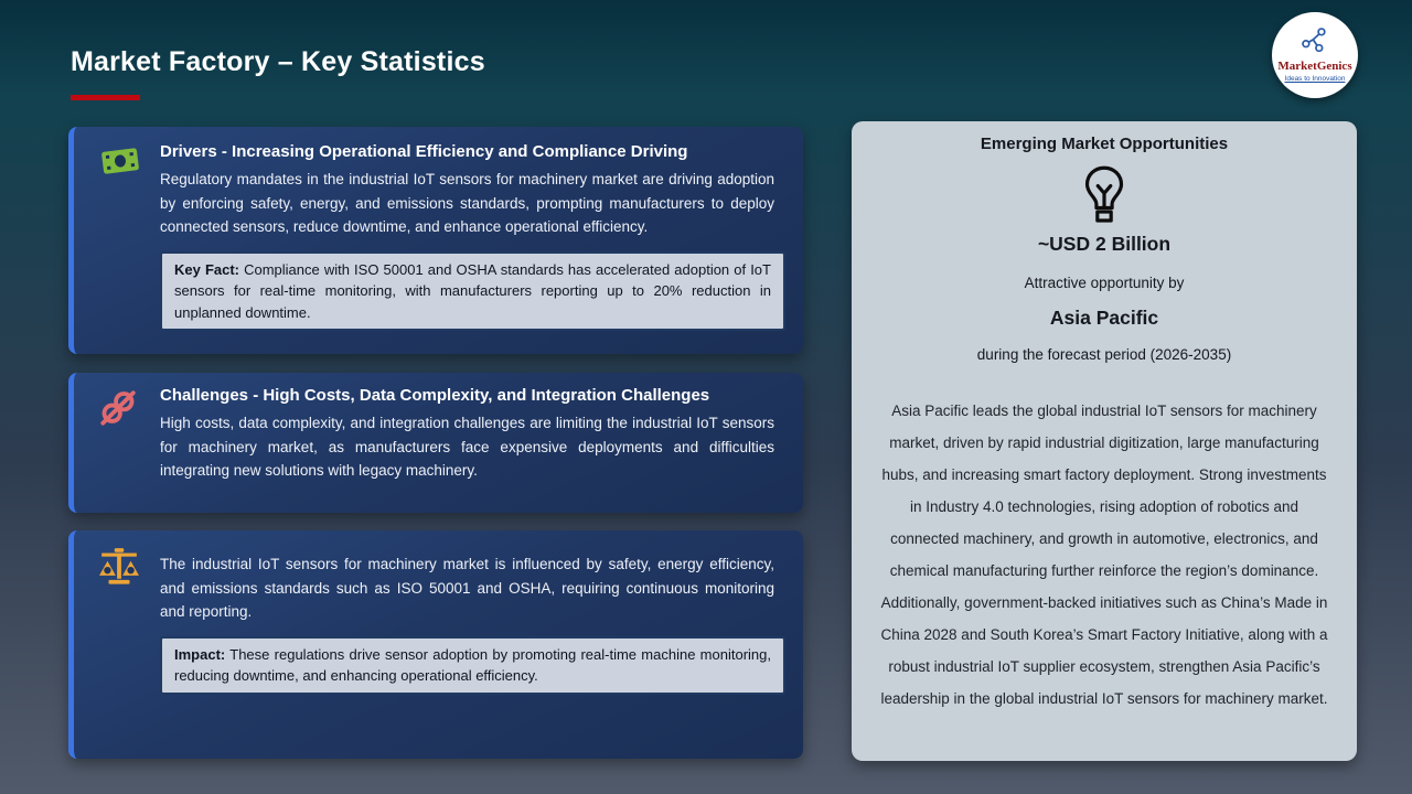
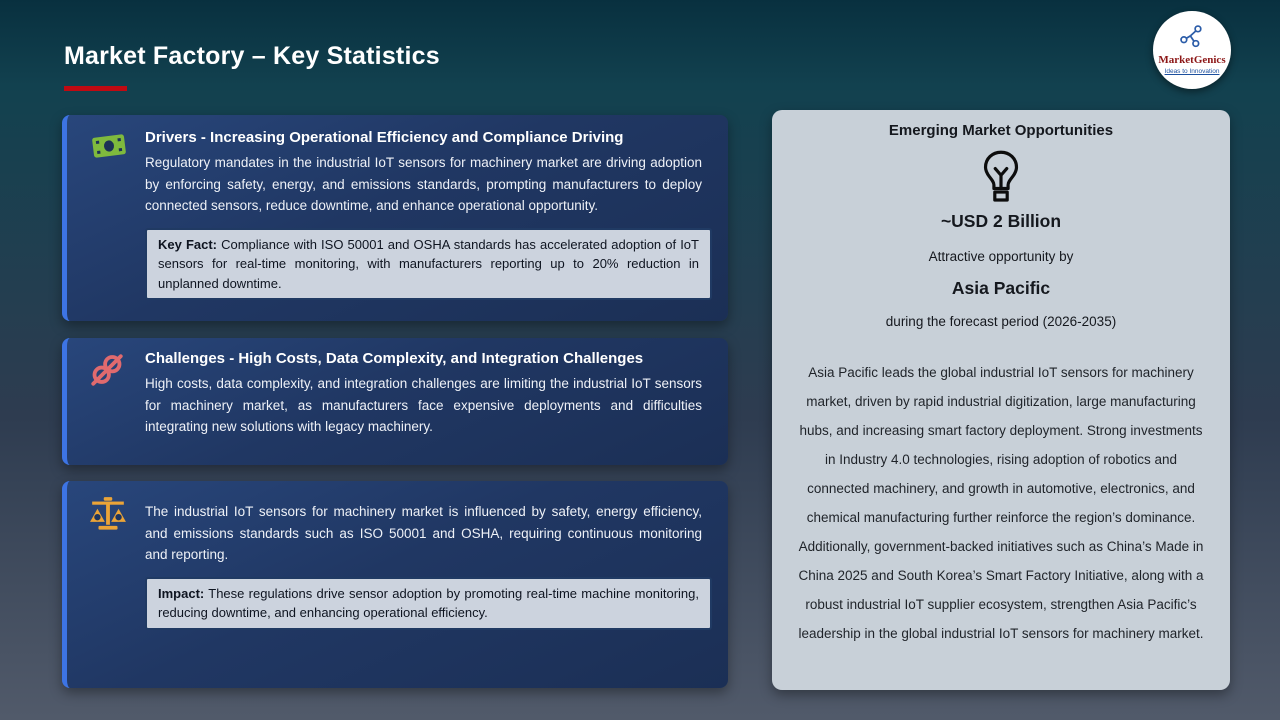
  Market Factory – Key Statistics
  MarketGenics
  Drivers - Increasing Operational Efficiency and Compliance Driving
- Regulatory mandates in the industrial IoT sensors for machinery market are driving adoption by enforcing safety, energy, and emissions standards, prompting manufacturers to deploy connected sensors, reduce downtime, and enhance operational efficiency.
+ Regulatory mandates in the industrial IoT sensors for machinery market are driving adoption by enforcing safety, energy, and emissions standards, prompting manufacturers to deploy connected sensors, reduce downtime, and enhance operational opportunity.
  Key Fact: Compliance with ISO 50001 and OSHA standards has accelerated adoption of IoT sensors for real-time monitoring, with manufacturers reporting up to 20% reduction in unplanned downtime.
  Challenges - High Costs, Data Complexity, and Integration Challenges
  High costs, data complexity, and integration challenges are limiting the industrial IoT sensors for machinery market, as manufacturers face expensive deployments and difficulties integrating new solutions with legacy machinery.
  The industrial IoT sensors for machinery market is influenced by safety, energy efficiency, and emissions standards such as ISO 50001 and OSHA, requiring continuous monitoring and reporting.
  Impact: These regulations drive sensor adoption by promoting real-time machine monitoring, reducing downtime, and enhancing operational efficiency.
  Emerging Market Opportunities
  ~USD 2 Billion
  Attractive opportunity by
  Asia Pacific
  during the forecast period (2026-2035)
- Asia Pacific leads the global industrial IoT sensors for machinery market, driven by rapid industrial digitization, large manufacturing hubs, and increasing smart factory deployment. Strong investments in Industry 4.0 technologies, rising adoption of robotics and connected machinery, and growth in automotive, electronics, and chemical manufacturing further reinforce the region’s dominance. Additionally, government-backed initiatives such as China’s Made in China 2028 and South Korea’s Smart Factory Initiative, along with a robust industrial IoT supplier ecosystem, strengthen Asia Pacific’s leadership in the global industrial IoT sensors for machinery market.
+ Asia Pacific leads the global industrial IoT sensors for machinery market, driven by rapid industrial digitization, large manufacturing hubs, and increasing smart factory deployment. Strong investments in Industry 4.0 technologies, rising adoption of robotics and connected machinery, and growth in automotive, electronics, and chemical manufacturing further reinforce the region’s dominance. Additionally, government-backed initiatives such as China’s Made in China 2025 and South Korea’s Smart Factory Initiative, along with a robust industrial IoT supplier ecosystem, strengthen Asia Pacific’s leadership in the global industrial IoT sensors for machinery market.
